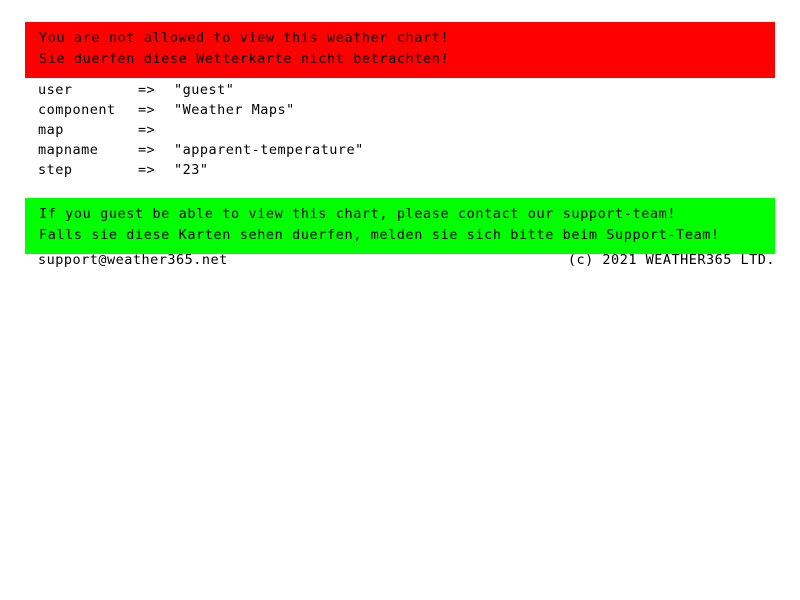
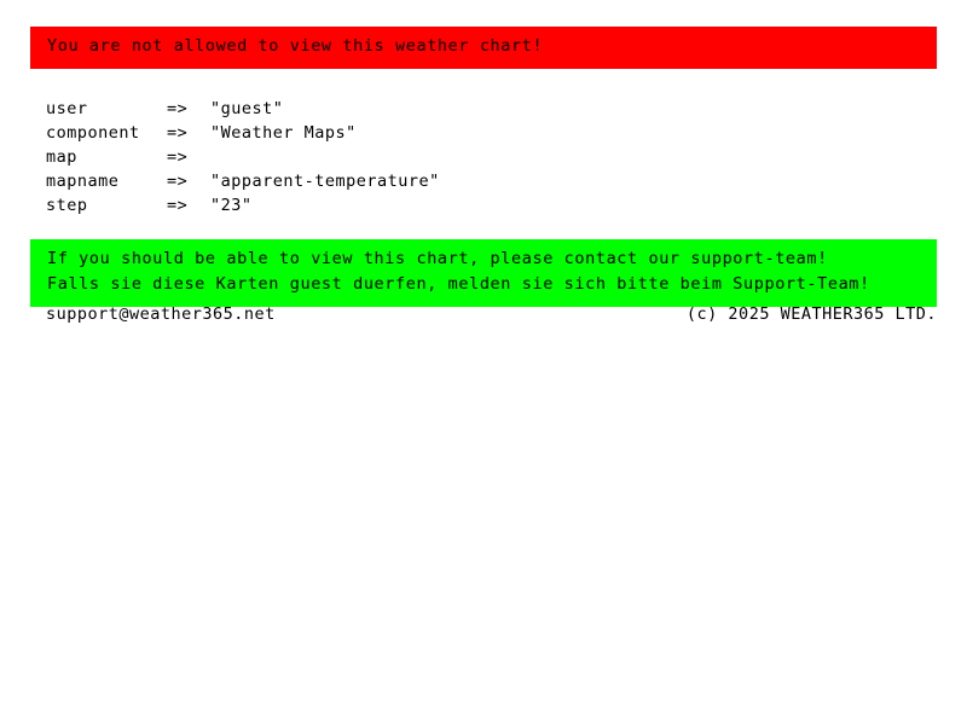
  You are not allowed to view this weather chart!
- Sie duerfen diese Wetterkarte nicht betrachten!
  user
  =>
  "guest"
  component
  =>
  "Weather Maps"
  map
  =>
  mapname
  =>
  "apparent-temperature"
  step
  =>
  "23"
- If you guest be able to view this chart, please contact our support-team!
+ If you should be able to view this chart, please contact our support-team!
- Falls sie diese Karten sehen duerfen, melden sie sich bitte beim Support-Team!
+ Falls sie diese Karten guest duerfen, melden sie sich bitte beim Support-Team!
  support@weather365.net
- (c) 2021 WEATHER365 LTD.
+ (c) 2025 WEATHER365 LTD.
